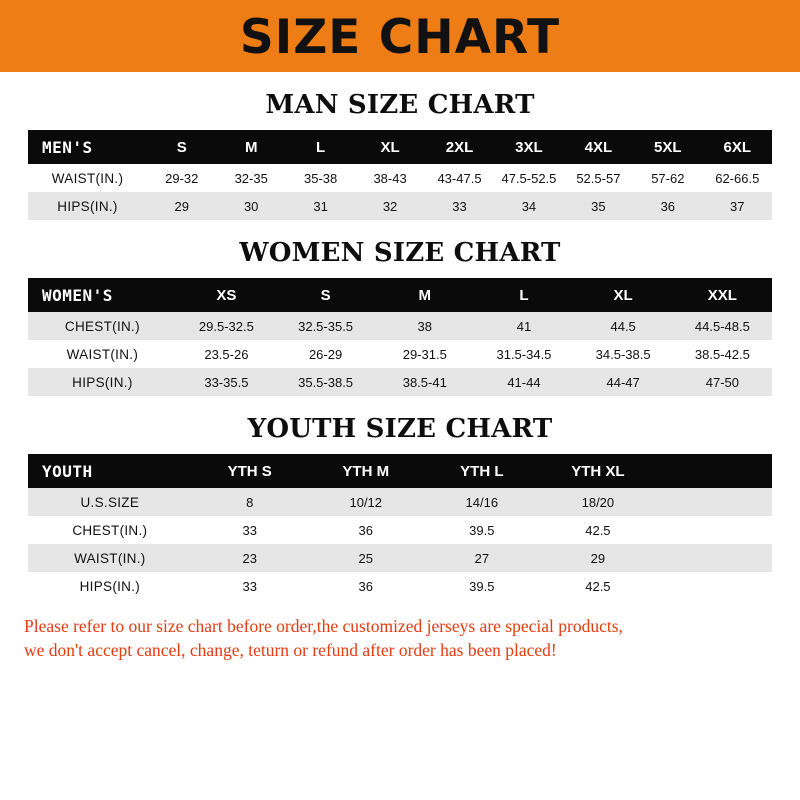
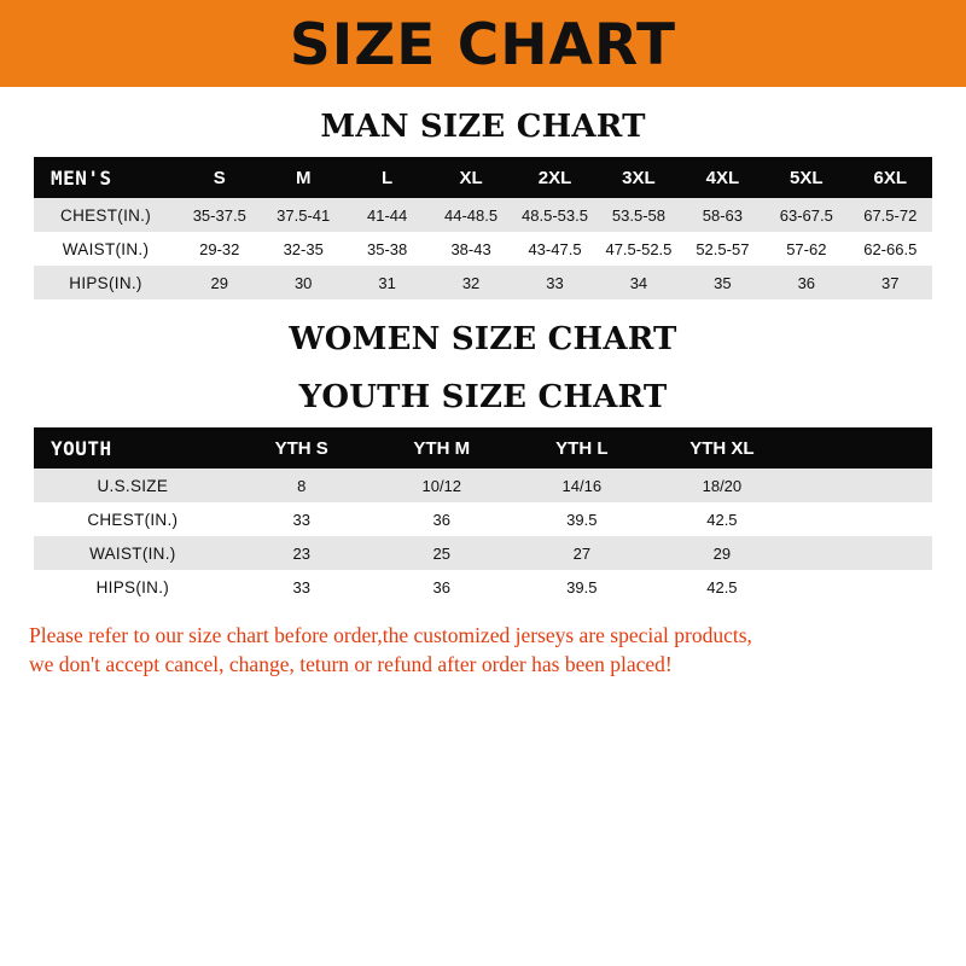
  SIZE CHART
  MAN SIZE CHART
  MEN'S	S	M	L	XL	2XL	3XL	4XL	5XL	6XL
+ CHEST(IN.)	35-37.5	37.5-41	41-44	44-48.5	48.5-53.5	53.5-58	58-63	63-67.5	67.5-72
  WAIST(IN.)	29-32	32-35	35-38	38-43	43-47.5	47.5-52.5	52.5-57	57-62	62-66.5
  HIPS(IN.)	29	30	31	32	33	34	35	36	37
  WOMEN SIZE CHART
- WOMEN'S	XS	S	M	L	XL	XXL
- CHEST(IN.)	29.5-32.5	32.5-35.5	38	41	44.5	44.5-48.5
- WAIST(IN.)	23.5-26	26-29	29-31.5	31.5-34.5	34.5-38.5	38.5-42.5
- HIPS(IN.)	33-35.5	35.5-38.5	38.5-41	41-44	44-47	47-50
  YOUTH SIZE CHART
  YOUTH	YTH S	YTH M	YTH L	YTH XL
  U.S.SIZE	8	10/12	14/16	18/20
  CHEST(IN.)	33	36	39.5	42.5
  WAIST(IN.)	23	25	27	29
  HIPS(IN.)	33	36	39.5	42.5
  Please refer to our size chart before order,the customized jerseys are special products,
  we don't accept cancel, change, teturn or refund after order has been placed!
